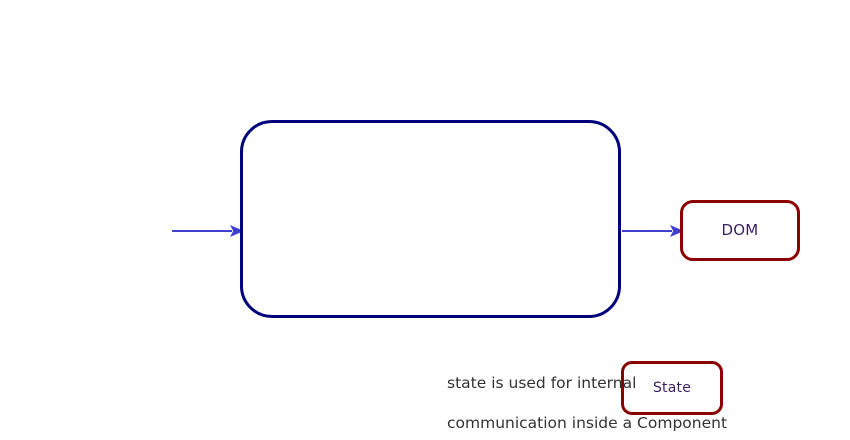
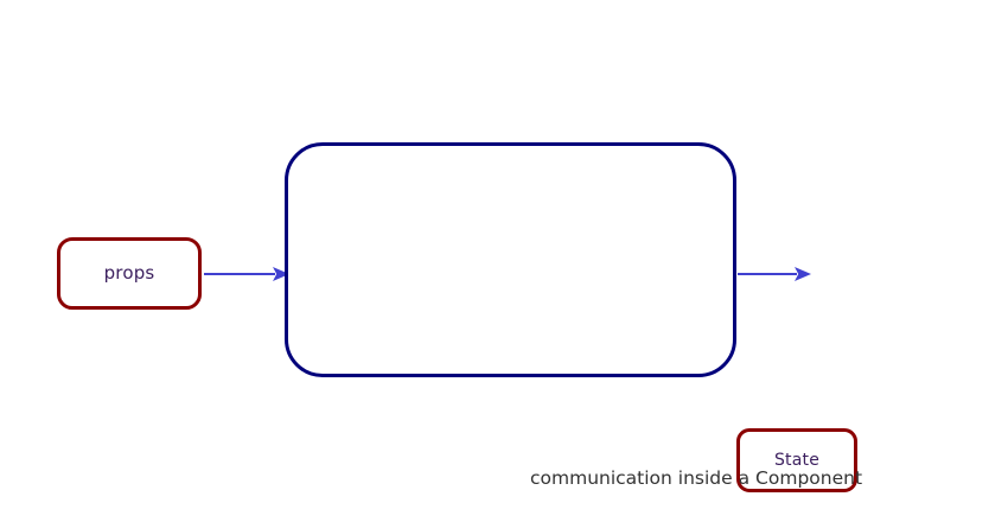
+ props
  State
- DOM
- state is used for internal
  communication inside a Component
